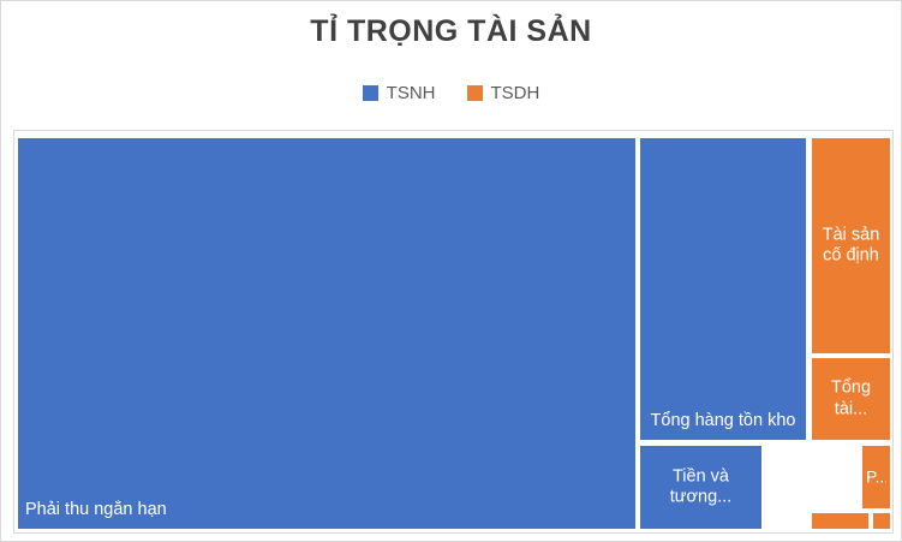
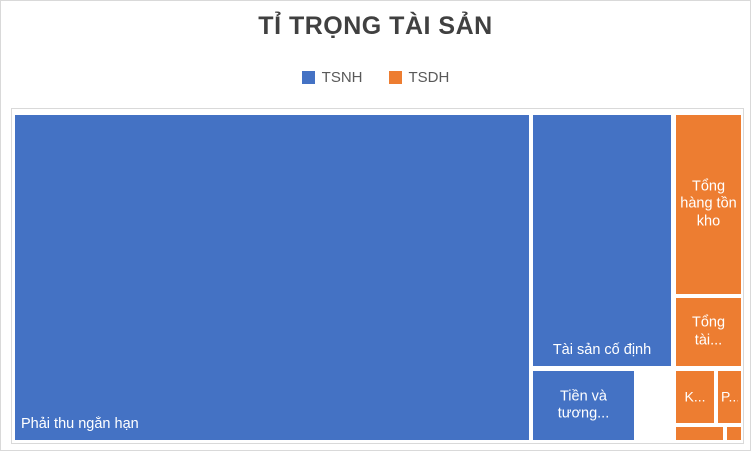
  TỈ TRỌNG TÀI SẢN
  TSNH
  TSDH
  Phải thu ngắn hạn
- Tổng hàng tồn kho
+ Tài sản cố định
  Tiền và tương...
- Tài sản cố định
+ Tổng hàng tồn kho
  Tổng tài...
+ K...
  P..
